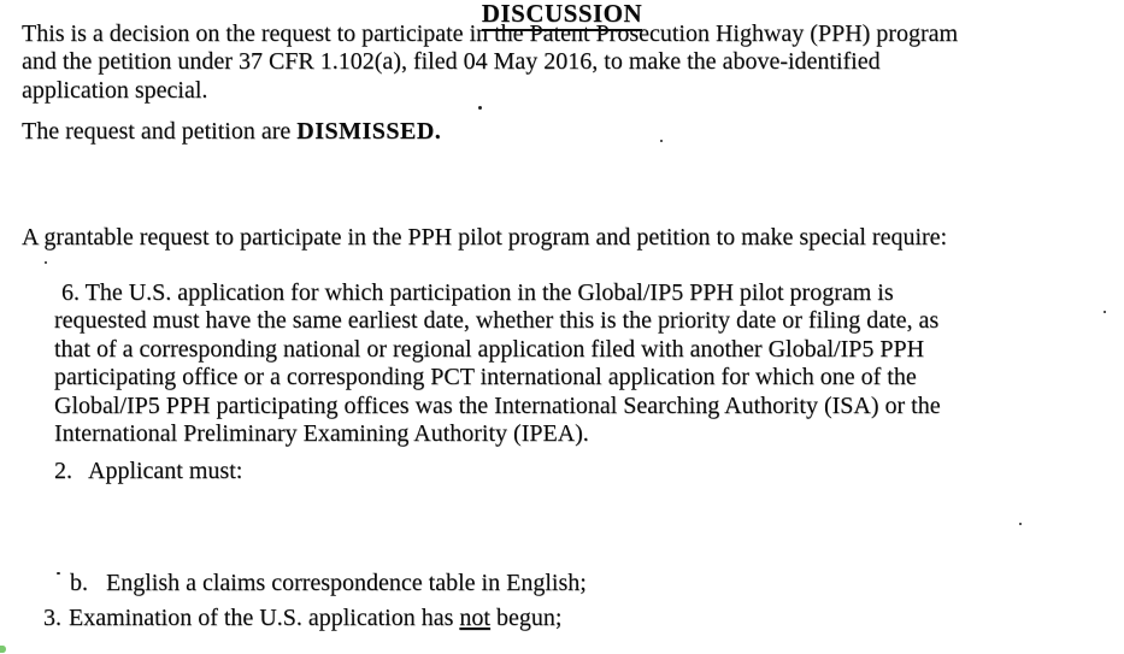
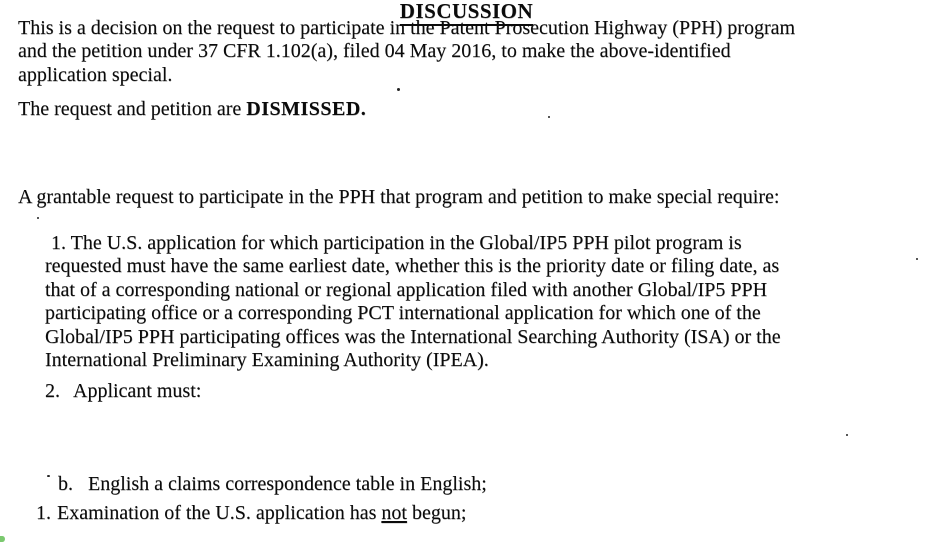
  This is a decision on the request to participate in the Patent Prosecution Highway (PPH) program
  and the petition under 37 CFR 1.102(a), filed 04 May 2016, to make the above-identified
  application special.
  The request and petition are DISMISSED.
  DISCUSSION
- A grantable request to participate in the PPH pilot program and petition to make special require:
+ A grantable request to participate in the PPH that program and petition to make special require:
- 6. The U.S. application for which participation in the Global/IP5 PPH pilot program is
+ 1. The U.S. application for which participation in the Global/IP5 PPH pilot program is
  requested must have the same earliest date, whether this is the priority date or filing date, as
  that of a corresponding national or regional application filed with another Global/IP5 PPH
  participating office or a corresponding PCT international application for which one of the
  Global/IP5 PPH participating offices was the International Searching Authority (ISA) or the
  International Preliminary Examining Authority (IPEA).
  2. Applicant must:
  b. English a claims correspondence table in English;
- 3. Examination of the U.S. application has not begun;
+ 1. Examination of the U.S. application has not begun;
